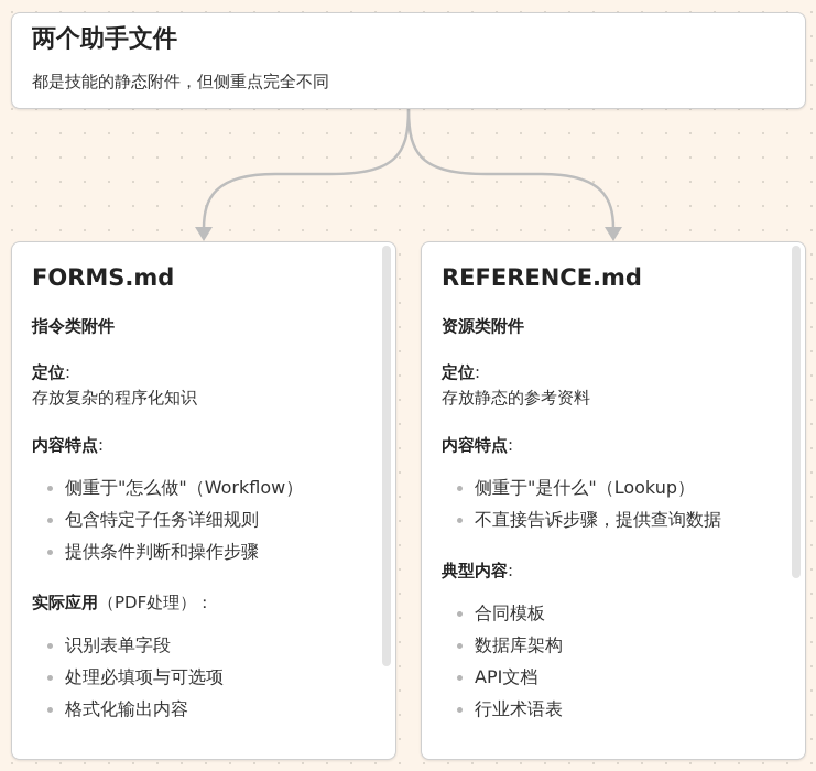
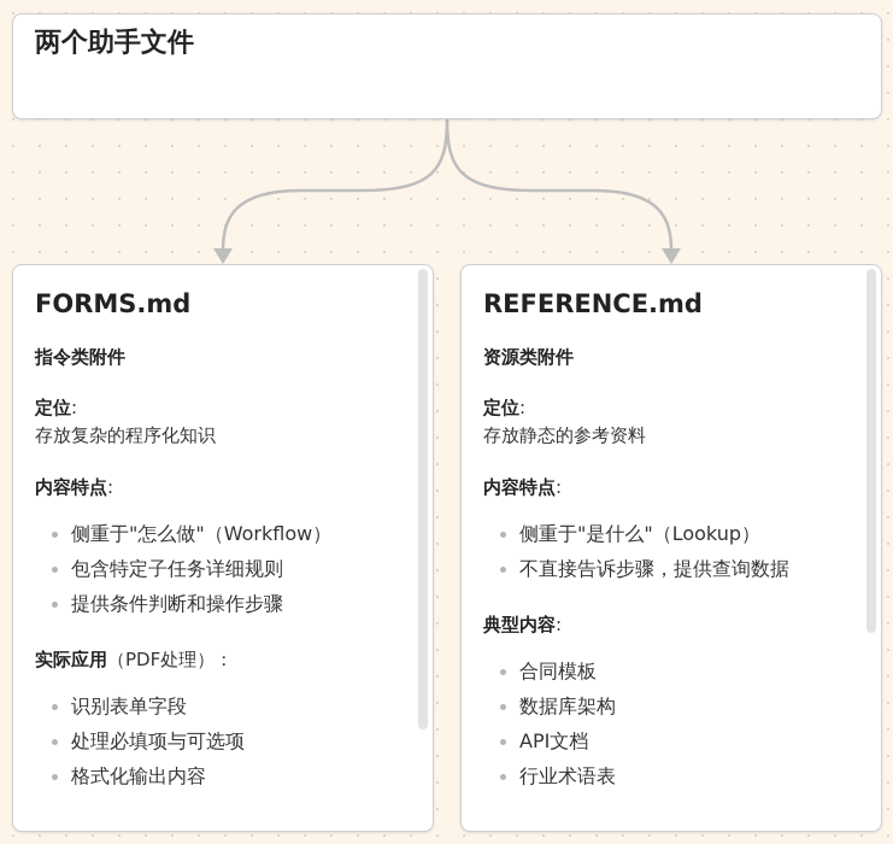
  两个助手文件
- 都是技能的静态附件，但侧重点完全不同
  FORMS.md
  指令类附件
  定位:
  存放复杂的程序化知识
  内容特点:
  侧重于"怎么做"（Workflow）
  包含特定子任务详细规则
  提供条件判断和操作步骤
  实际应用（PDF处理）：
  识别表单字段
  处理必填项与可选项
  格式化输出内容
  REFERENCE.md
  资源类附件
  定位:
  存放静态的参考资料
  内容特点:
  侧重于"是什么"（Lookup）
  不直接告诉步骤，提供查询数据
  典型内容:
  合同模板
  数据库架构
  API文档
  行业术语表
